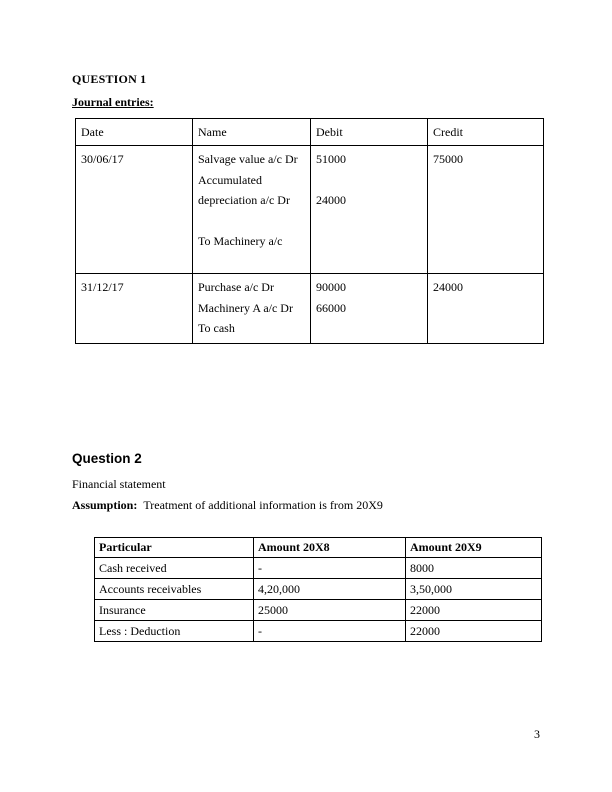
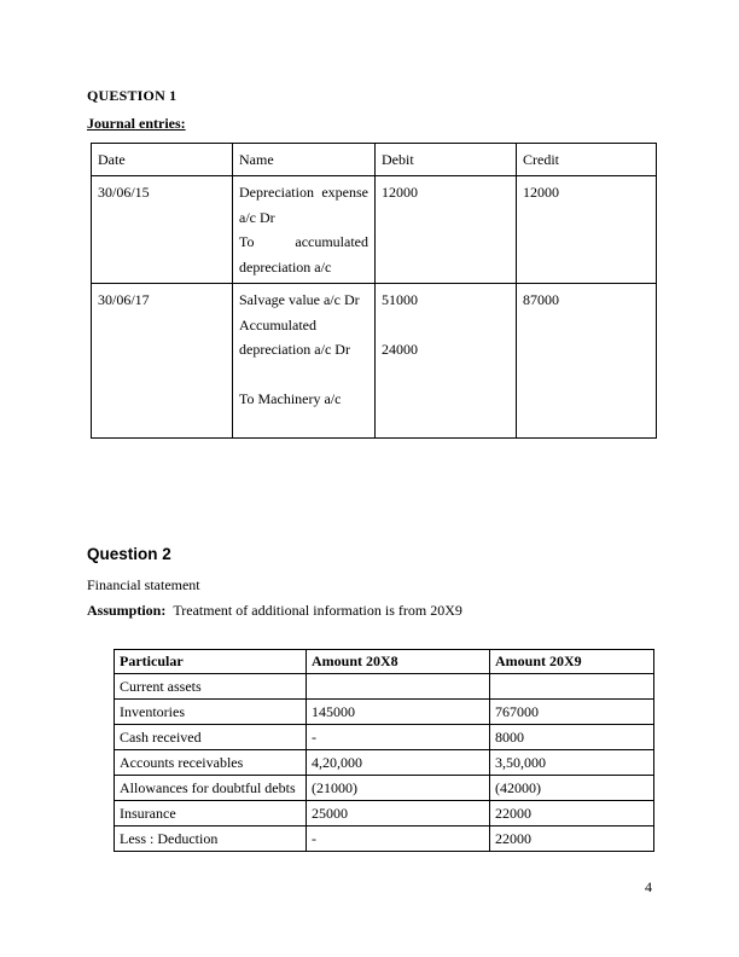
  QUESTION 1
  Journal entries:
  Date	Name	Debit	Credit
+ 30/06/15	Depreciation expense a/c Dr To accumulated depreciation a/c	12000	12000
- 30/06/17	Salvage value a/c Dr Accumulated depreciation a/c Dr To Machinery a/c	51000 24000	75000
+ 30/06/17	Salvage value a/c Dr Accumulated depreciation a/c Dr To Machinery a/c	51000 24000	87000
- 31/12/17	Purchase a/c Dr Machinery A a/c Dr To cash	90000 66000	24000
  Question 2
  Financial statement
  Assumption: Treatment of additional information is from 20X9
  Particular	Amount 20X8	Amount 20X9
+ Current assets
+ Inventories	145000	767000
  Cash received	-	8000
  Accounts receivables	4,20,000	3,50,000
+ Allowances for doubtful debts	(21000)	(42000)
  Insurance	25000	22000
  Less : Deduction	-	22000
- 3
+ 4
